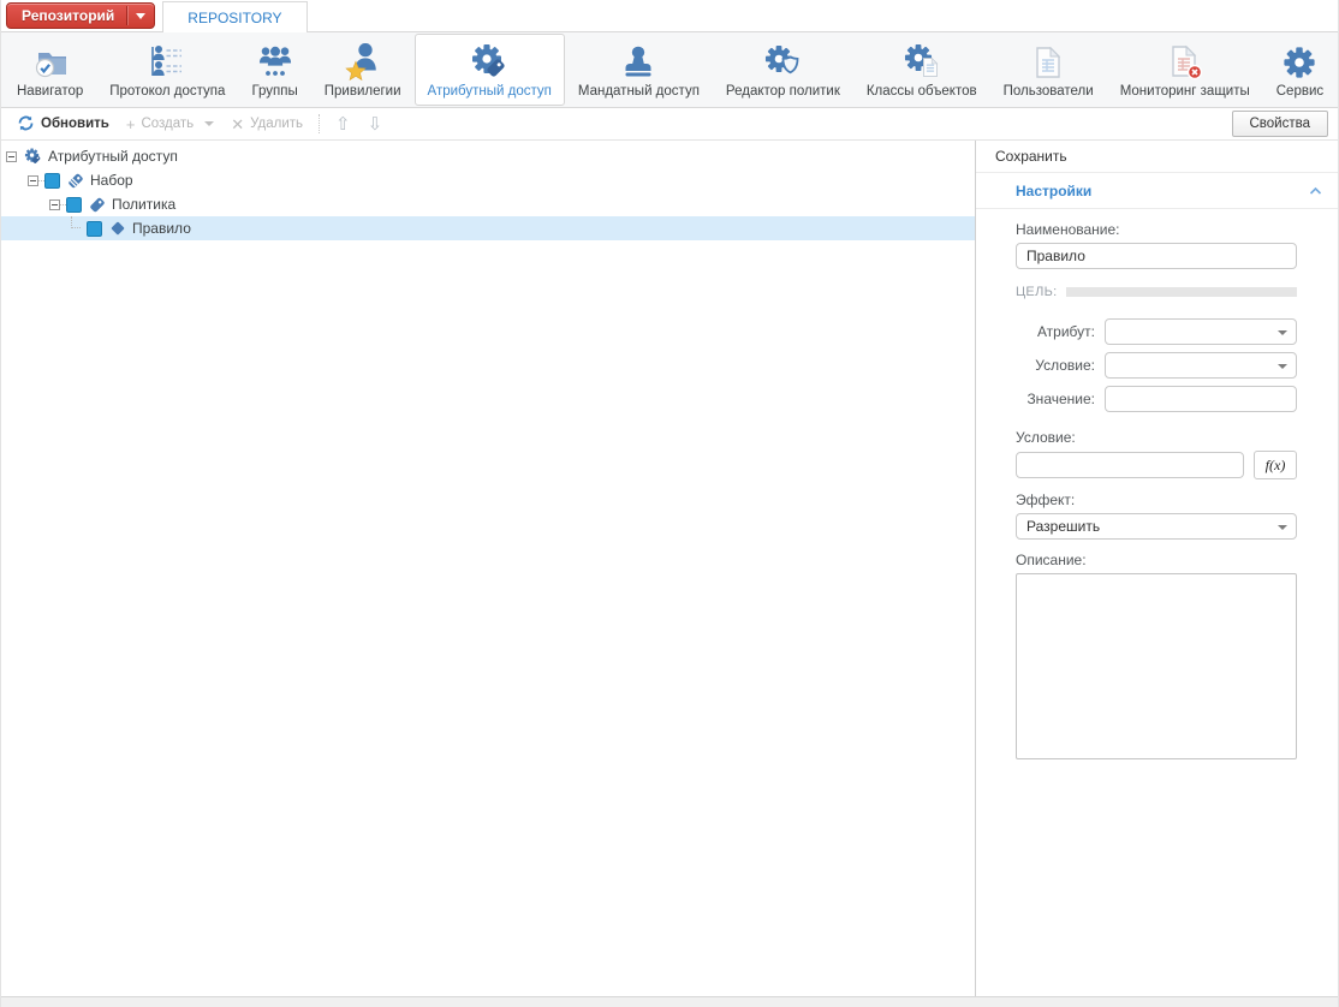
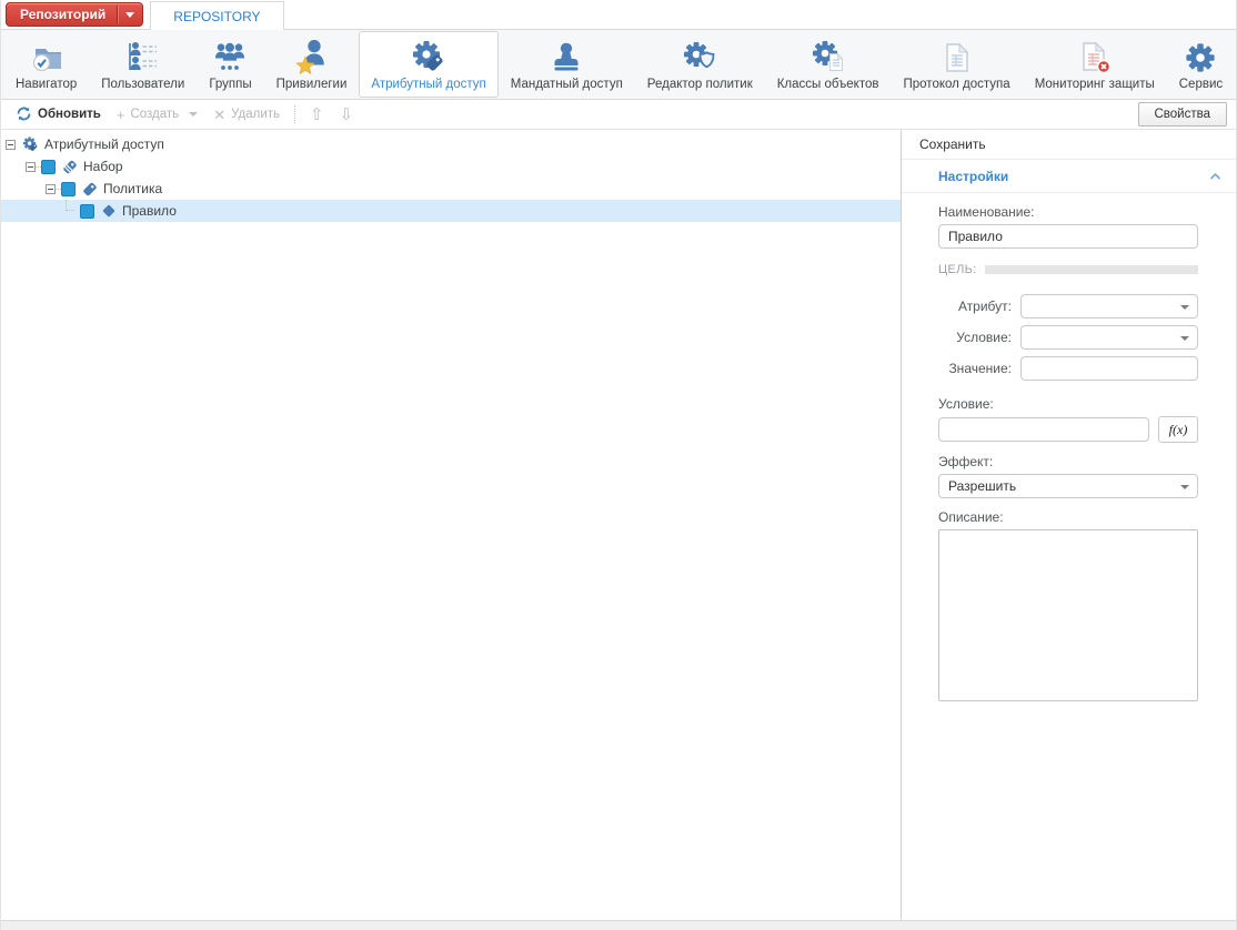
  Репозиторий
  REPOSITORY
  Навигатор
- Протокол доступа
+ Пользователи
  Группы
  Привилегии
  Атрибутный доступ
  Мандатный доступ
  Редактор политик
  Классы объектов
- Пользователи
+ Протокол доступа
  Мониторинг защиты
  Сервис
  Обновить
  +
  Создать
  ✕
  Удалить
  ⇧
  ⇩
  Свойства
  Атрибутный доступ
  Набор
  Политика
  Правило
  Сохранить
  Настройки
  Наименование:
  Правило
  ЦЕЛЬ:
  Атрибут:
  Условие:
  Значение:
  Условие:
  f(x)
  Эффект:
  Разрешить
  Описание:
